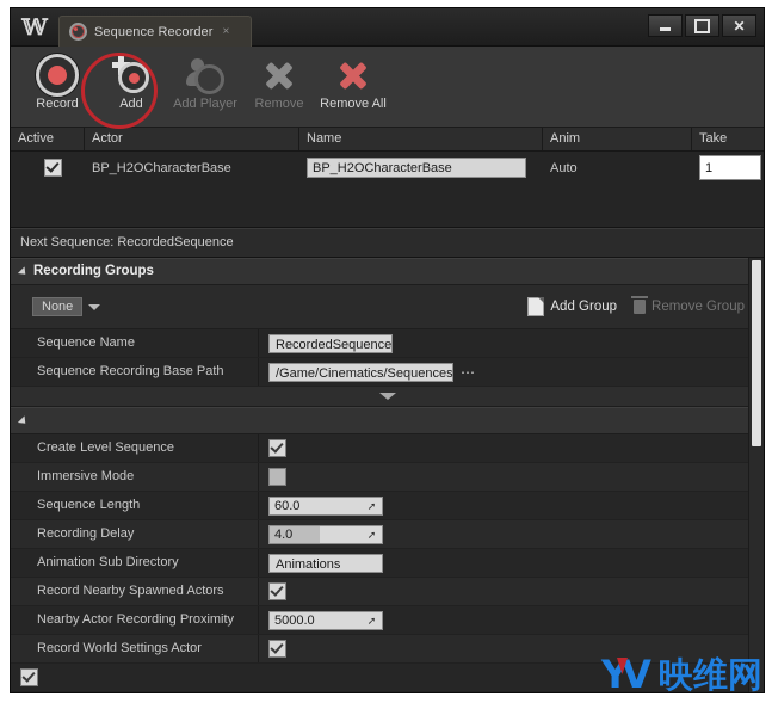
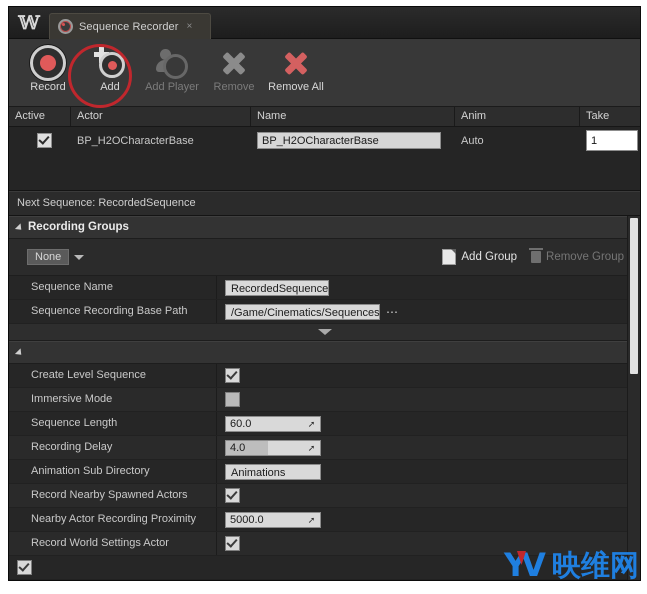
  𝕎
  Sequence Recorder
  ×
- ✕
  Record
  Add
  Add Player
  Remove
  Remove All
  Active
  Actor
  Name
  Anim
  Take
  BP_H2OCharacterBase
  BP_H2OCharacterBase
  Auto
  1
  Next Sequence: RecordedSequence
  Recording Groups
  None
  Add Group
  Remove Group
  Sequence Name
  RecordedSequence
  Sequence Recording Base Path
  /Game/Cinematics/Sequences
  ⋯
  Create Level Sequence
  Immersive Mode
  Sequence Length
  60.0
  ➚
  Recording Delay
  4.0
  ➚
  Animation Sub Directory
  Animations
  Record Nearby Spawned Actors
  Nearby Actor Recording Proximity
  5000.0
  ➚
  Record World Settings Actor
  YV
  映维网
